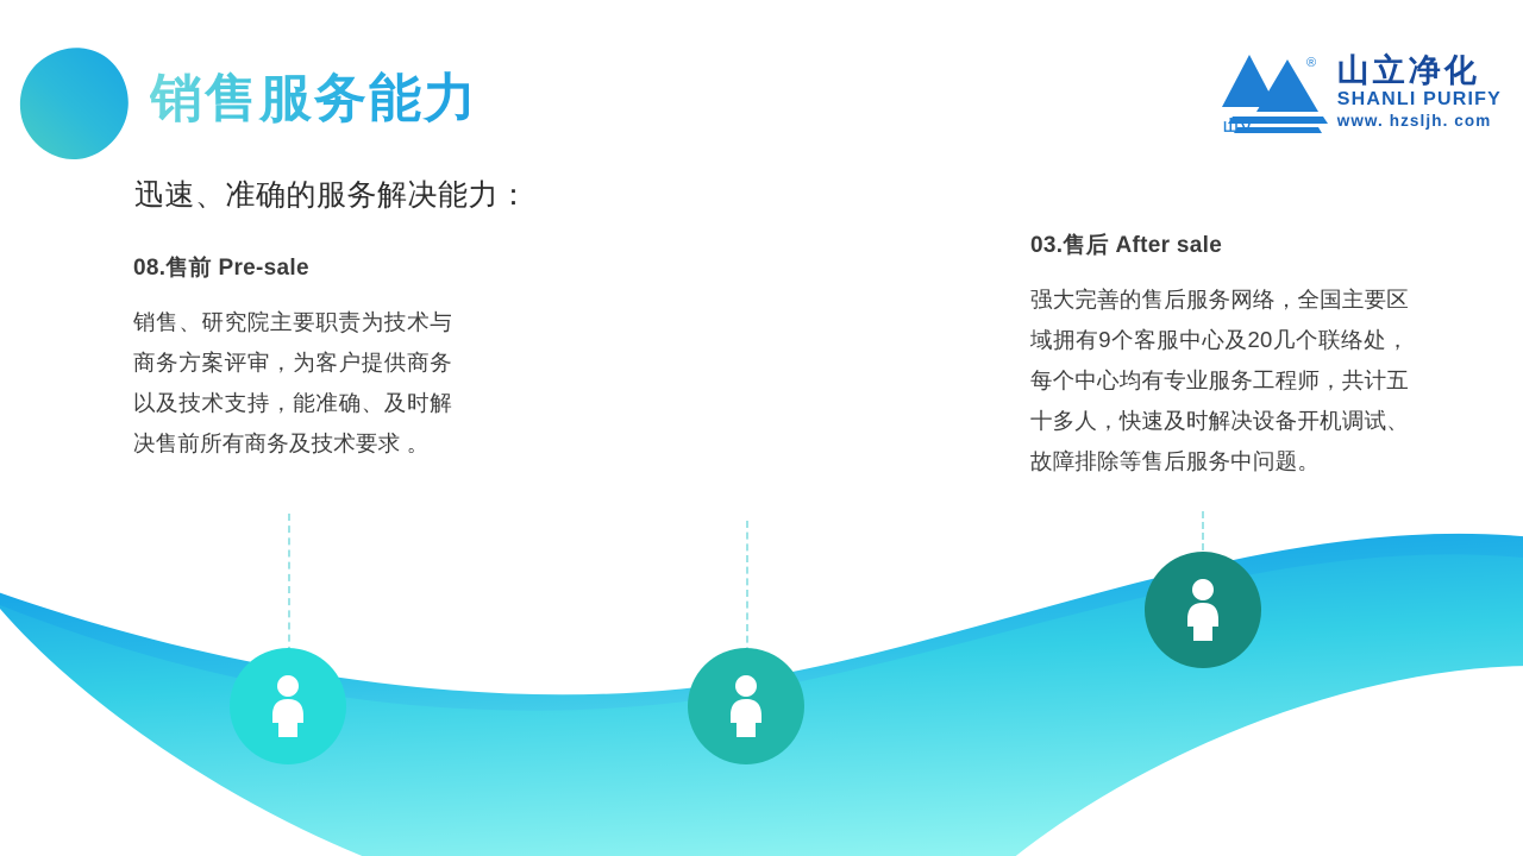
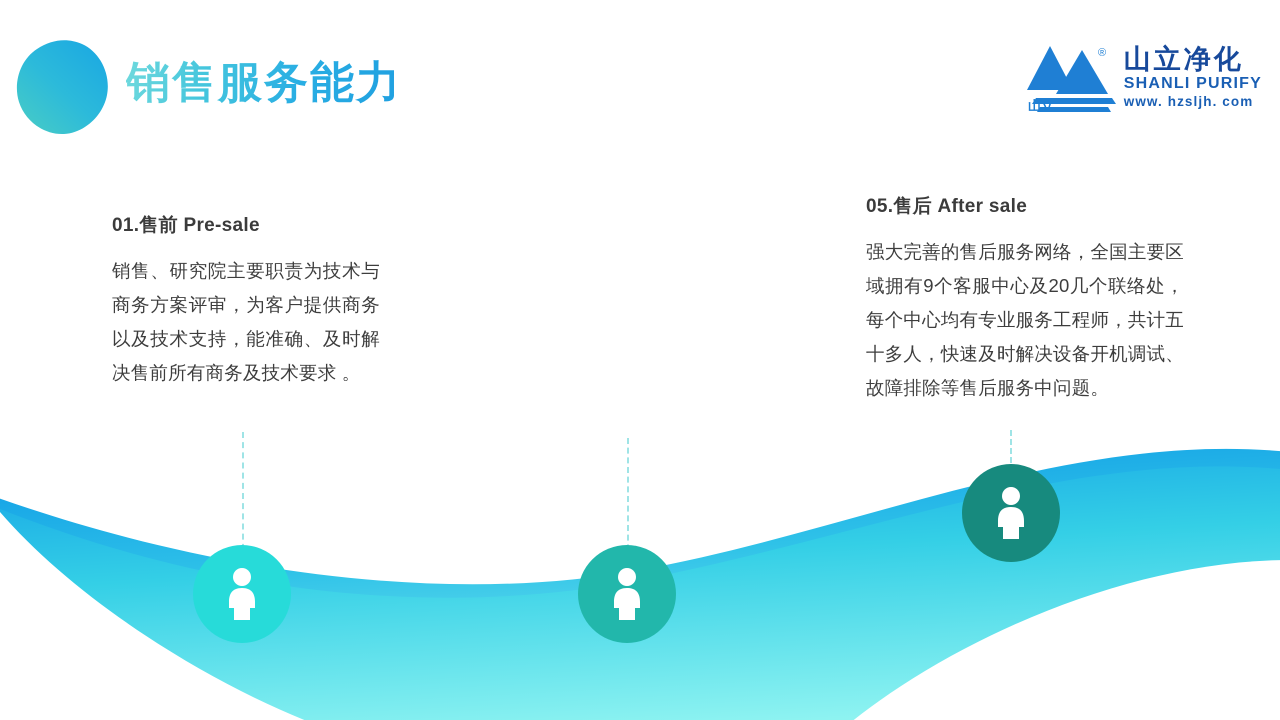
  销售服务能力
  山立
  ®
  山立净化
  SHANLI PURIFY
  www. hzsljh. com
- 迅速、准确的服务解决能力：
- 08.售前 Pre-sale
+ 01.售前 Pre-sale
  销售、研究院主要职责为技术与商务方案评审，为客户提供商务以及技术支持，能准确、及时解决售前所有商务及技术要求 。
- 03.售后 After sale
+ 05.售后 After sale
  强大完善的售后服务网络，全国主要区域拥有9个客服中心及20几个联络处，每个中心均有专业服务工程师，共计五十多人，快速及时解决设备开机调试、故障排除等售后服务中问题。
